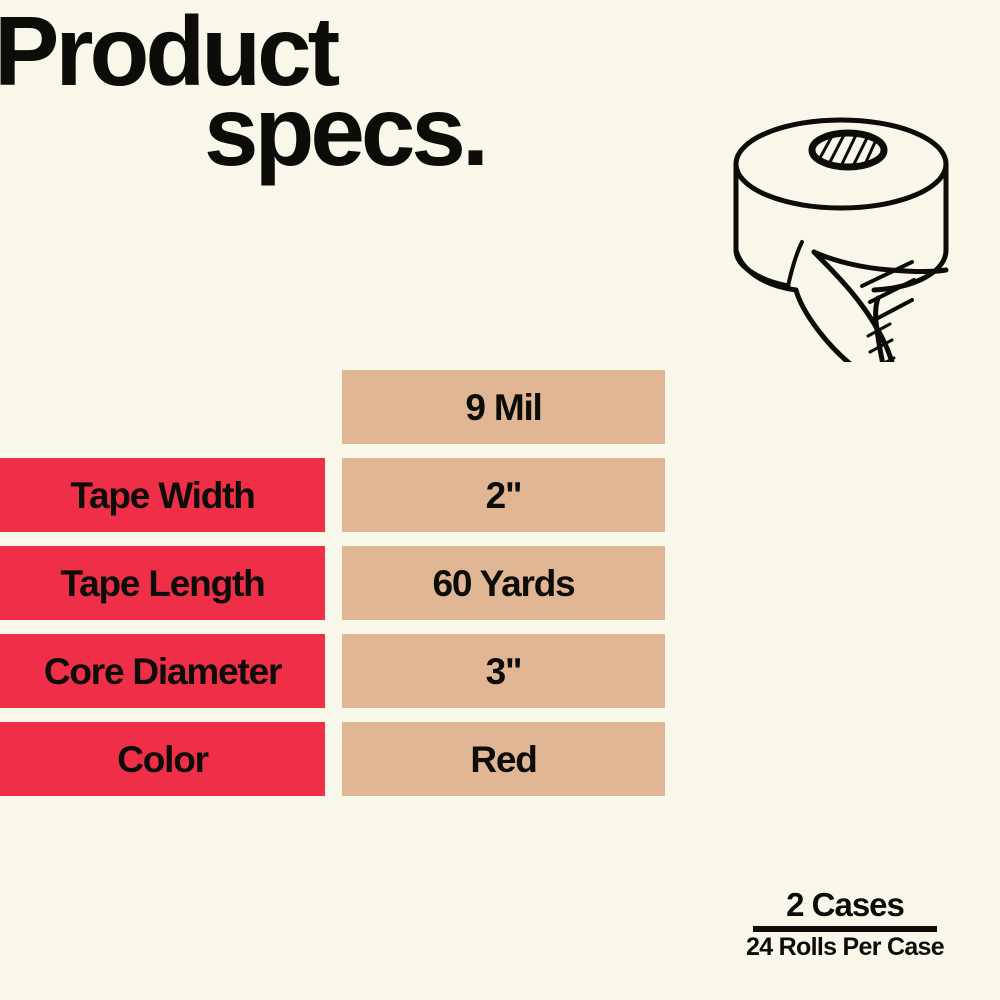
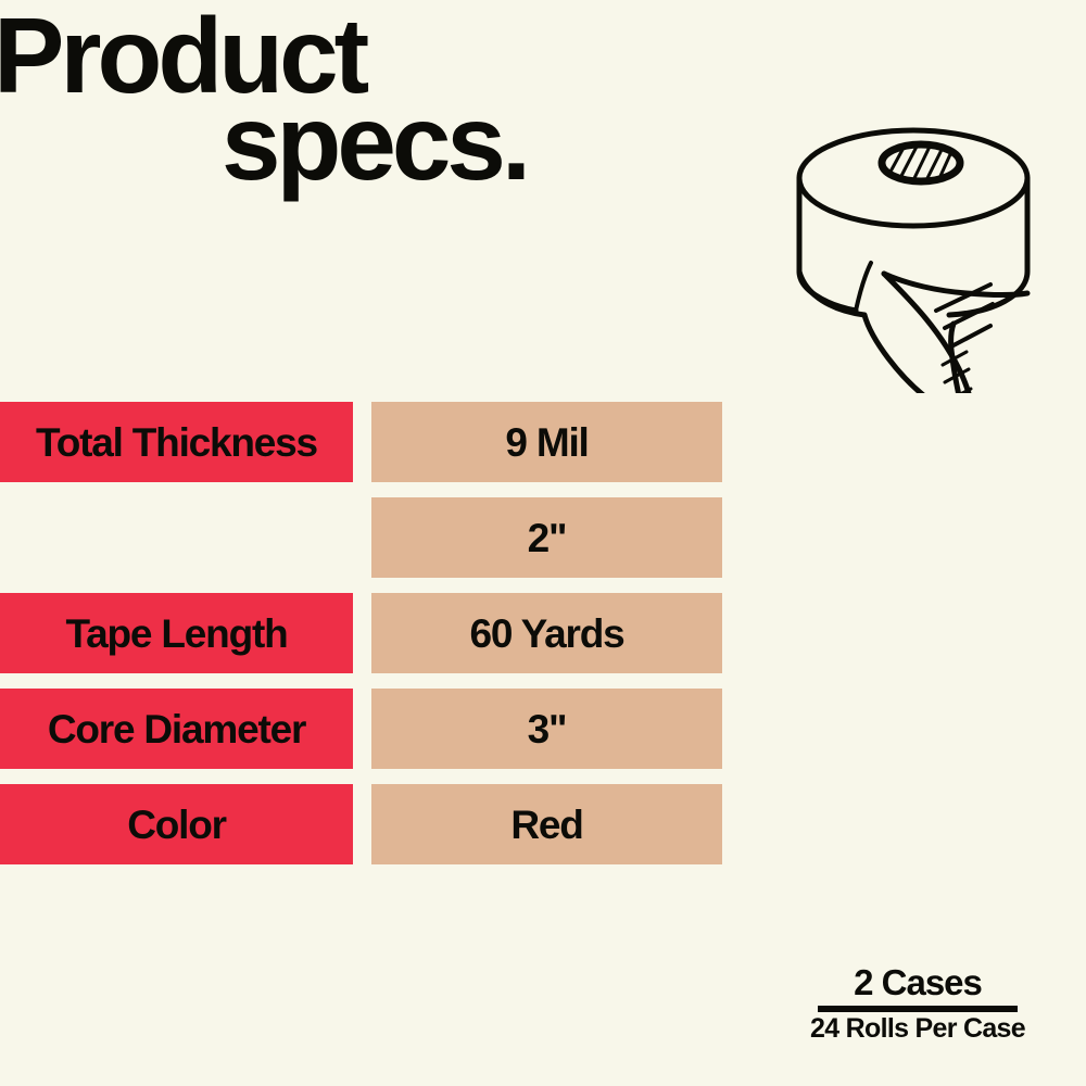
  Product
  specs.
+ Total Thickness
  9 Mil
- Tape Width
  2"
  Tape Length
  60 Yards
  Core Diameter
  3"
  Color
  Red
  2 Cases
  24 Rolls Per Case
